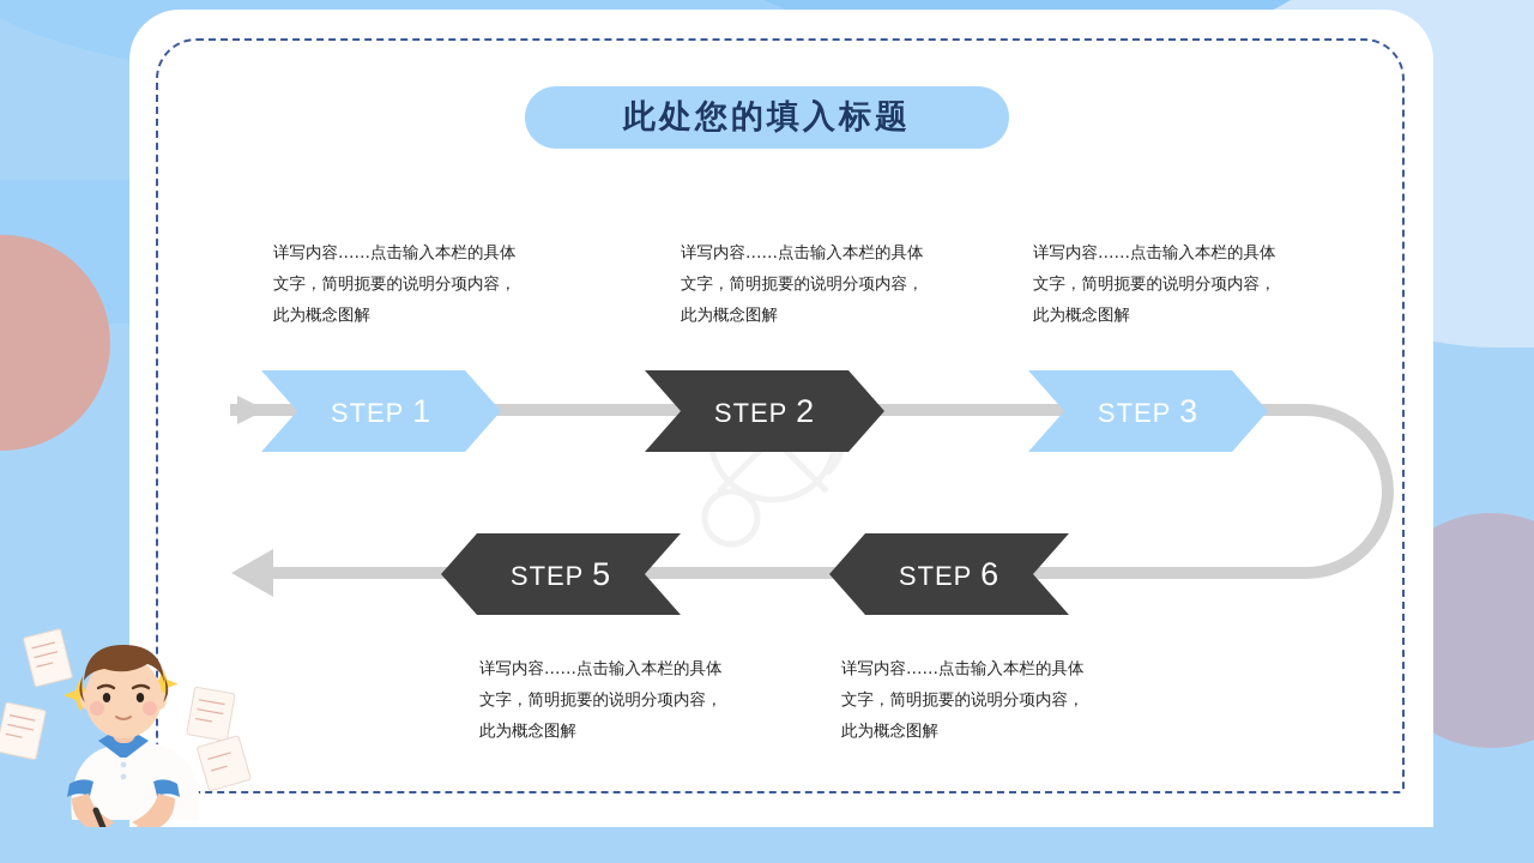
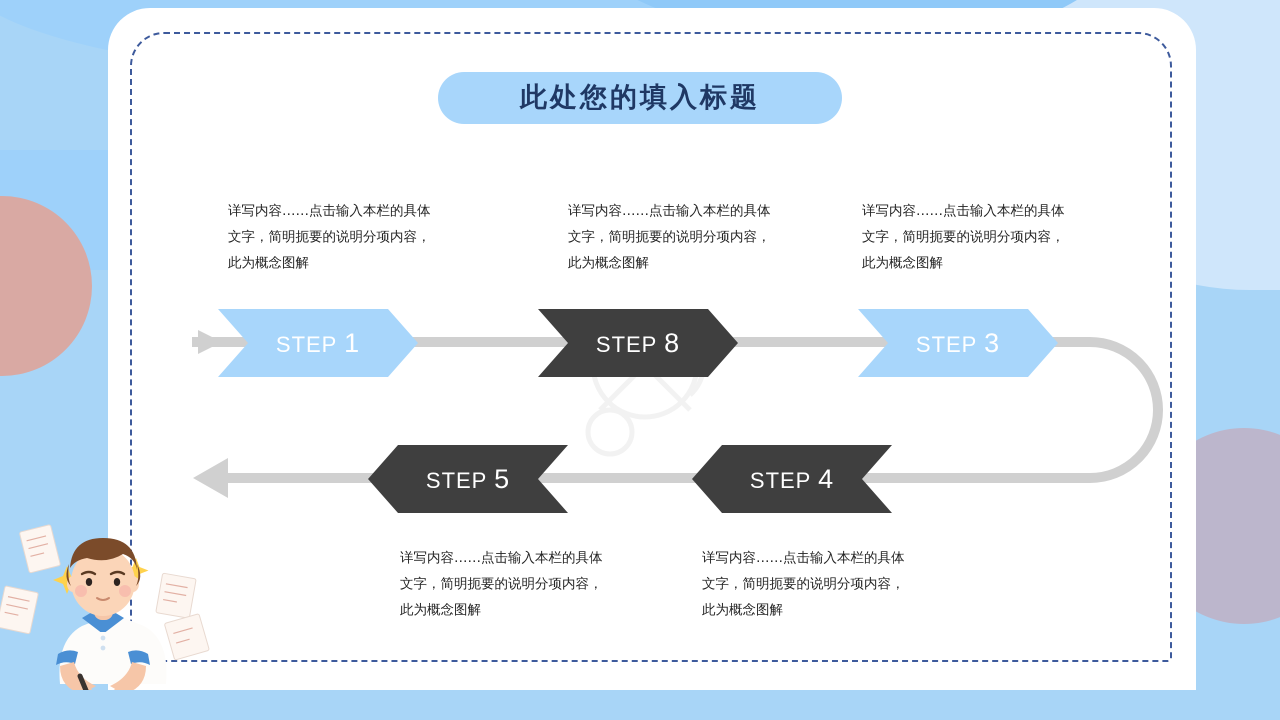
  此处您的填入标题
  详写内容……点击输入本栏的具体文字，简明扼要的说明分项内容，此为概念图解
  详写内容……点击输入本栏的具体文字，简明扼要的说明分项内容，此为概念图解
  详写内容……点击输入本栏的具体文字，简明扼要的说明分项内容，此为概念图解
  STEP 1
- STEP 2
+ STEP 8
  STEP 3
- STEP 6
+ STEP 4
  STEP 5
  详写内容……点击输入本栏的具体文字，简明扼要的说明分项内容，此为概念图解
  详写内容……点击输入本栏的具体文字，简明扼要的说明分项内容，此为概念图解
